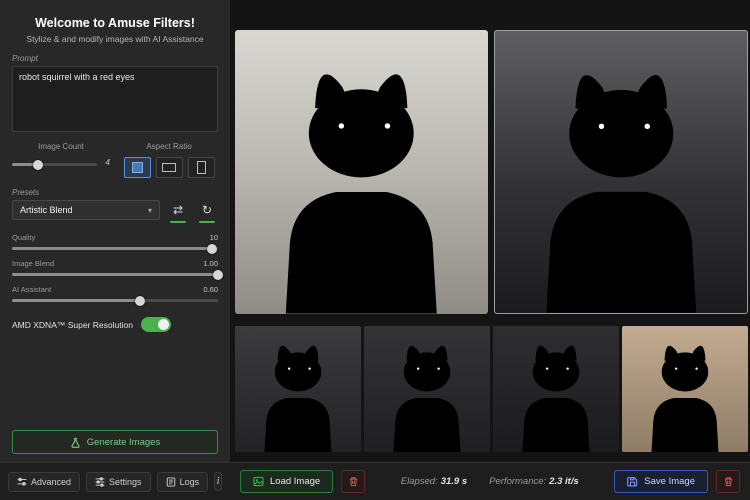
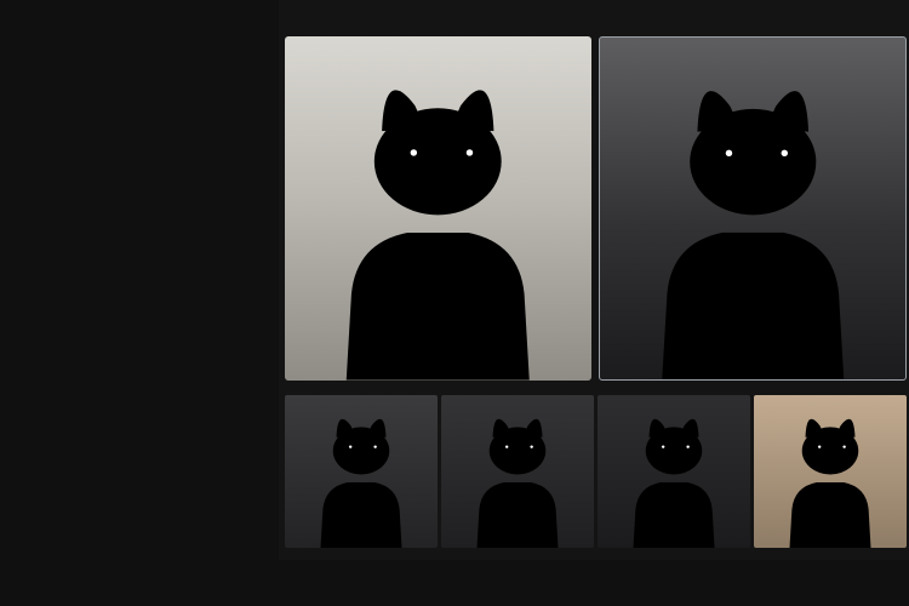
- Welcome to Amuse Filters!
- Stylize & and modify images with AI Assistance
- Prompt
- robot squirrel with a red eyes
- Image Count
- 4
- Aspect Ratio
- Presets
- Artistic Blend
- ▾
- ⇄
- ↻
- Quality
- 10
- Image Blend
- 1.00
- AI Assistant
- 0.60
- AMD XDNA™ Super Resolution
- Generate Images
- Advanced
- Settings
- Logs
- i
- Load Image
- Elapsed: 31.9 s
- Performance: 2.3 it/s
- Save Image
